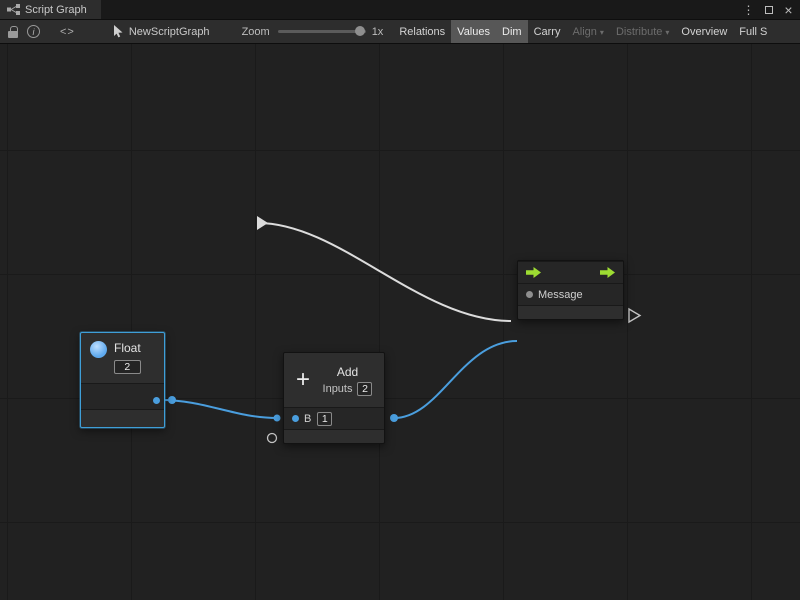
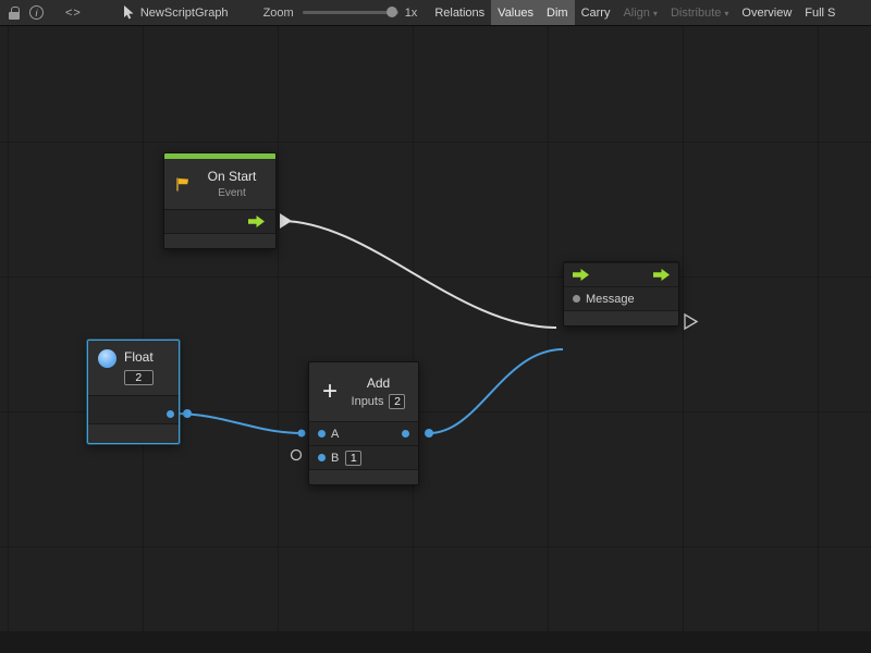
- Script Graph
- ⋮
- ×
  i
  <>
  NewScriptGraph
  Zoom
  1x
  Relations
  Values
  Dim
  Carry
  Align
  ▾
  Distribute
  ▾
  Overview
  Full S
+ On Start
+ Event
  Float
  2
  +
  Add
  Inputs
  2
+ A
  B
  1
  Message
